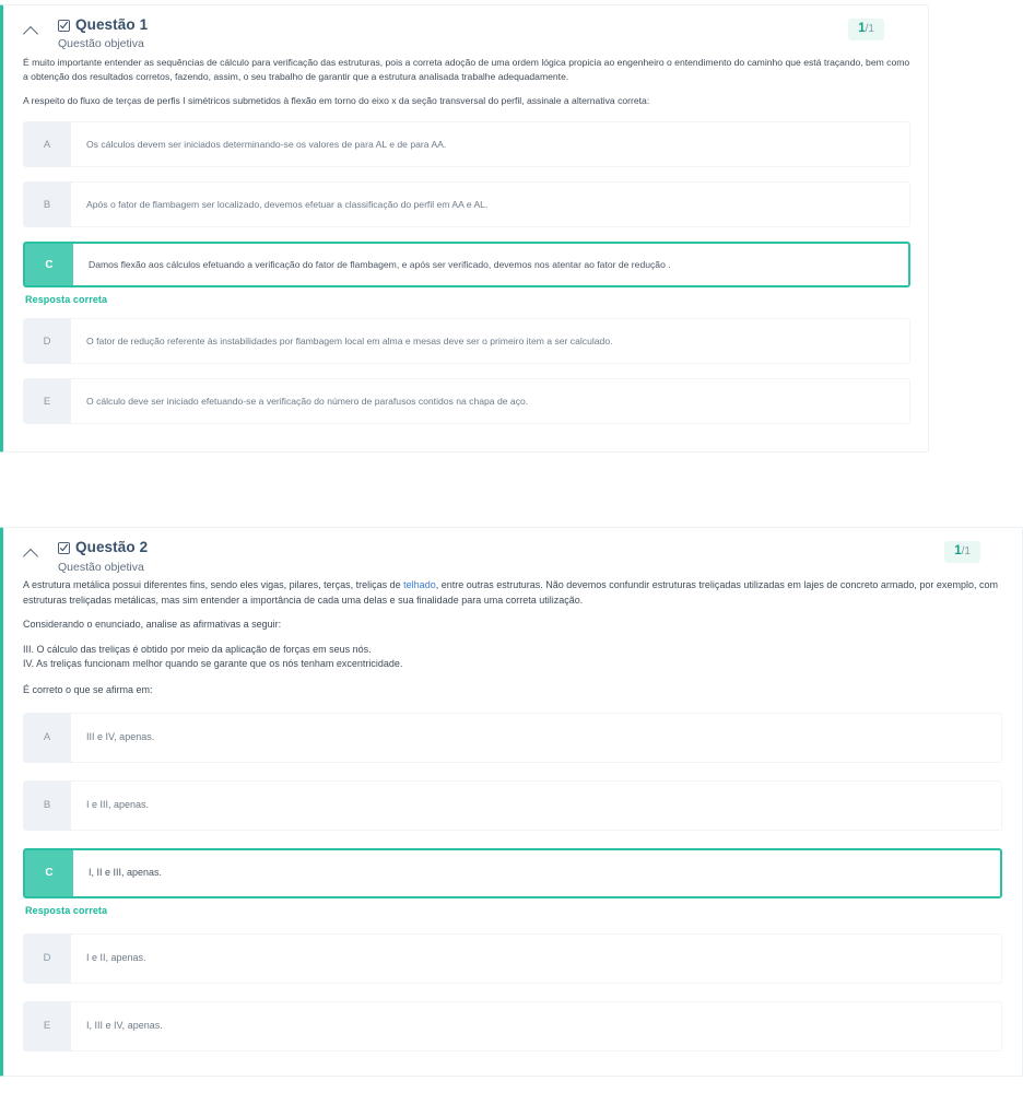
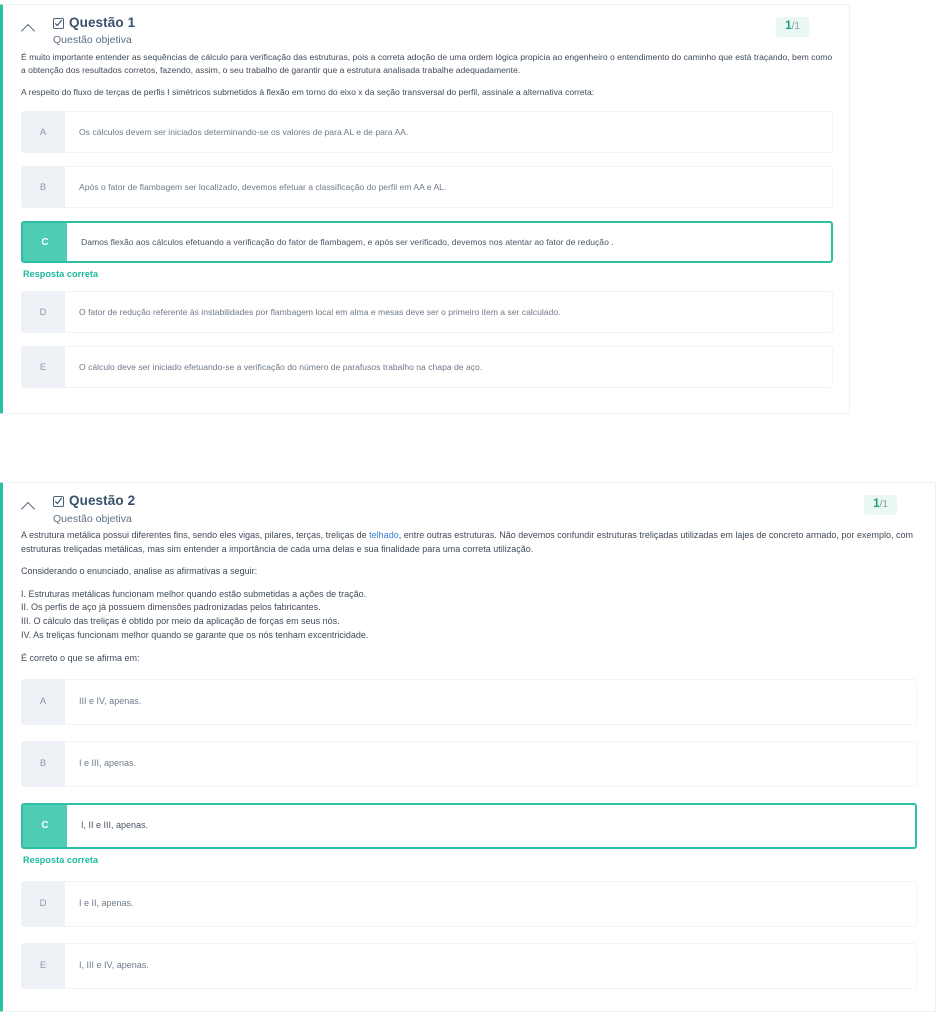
  Questão 1
  Questão objetiva
  1/1
  É muito importante entender as sequências de cálculo para verificação das estruturas, pois a correta adoção de uma ordem lógica propicia ao engenheiro o entendimento do caminho que está traçando, bem como a obtenção dos resultados corretos, fazendo, assim, o seu trabalho de garantir que a estrutura analisada trabalhe adequadamente.
  A respeito do fluxo de terças de perfis I simétricos submetidos à flexão em torno do eixo x da seção transversal do perfil, assinale a alternativa correta:
  A
  Os cálculos devem ser iniciados determinando-se os valores de para AL e de para AA.
  B
  Após o fator de flambagem ser localizado, devemos efetuar a classificação do perfil em AA e AL.
  C
  Damos flexão aos cálculos efetuando a verificação do fator de flambagem, e após ser verificado, devemos nos atentar ao fator de redução .
  Resposta correta
  D
  O fator de redução referente às instabilidades por flambagem local em alma e mesas deve ser o primeiro item a ser calculado.
  E
- O cálculo deve ser iniciado efetuando-se a verificação do número de parafusos contidos na chapa de aço.
+ O cálculo deve ser iniciado efetuando-se a verificação do número de parafusos trabalho na chapa de aço.
  Questão 2
  Questão objetiva
  1/1
  A estrutura metálica possui diferentes fins, sendo eles vigas, pilares, terças, treliças de telhado, entre outras estruturas. Não devemos confundir estruturas treliçadas utilizadas em lajes de concreto armado, por exemplo, com estruturas treliçadas metálicas, mas sim entender a importância de cada uma delas e sua finalidade para uma correta utilização.
  Considerando o enunciado, analise as afirmativas a seguir:
+ I. Estruturas metálicas funcionam melhor quando estão submetidas a ações de tração.
+ II. Os perfis de aço já possuem dimensões padronizadas pelos fabricantes.
  III. O cálculo das treliças é obtido por meio da aplicação de forças em seus nós.
  IV. As treliças funcionam melhor quando se garante que os nós tenham excentricidade.
  É correto o que se afirma em:
  A
  III e IV, apenas.
  B
  I e III, apenas.
  C
  I, II e III, apenas.
  Resposta correta
  D
  I e II, apenas.
  E
  I, III e IV, apenas.
